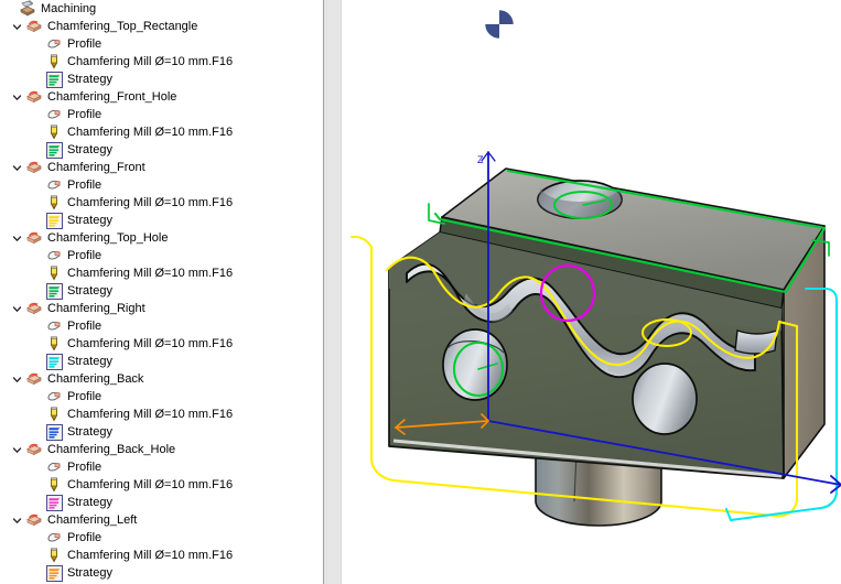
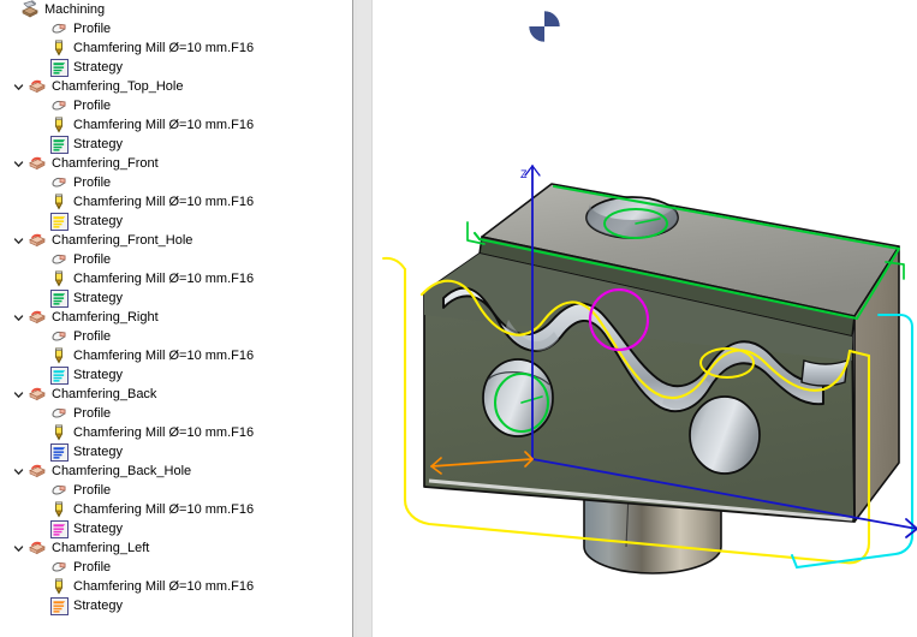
  Machining
- Chamfering_Top_Rectangle
  Profile
  Chamfering Mill Ø=10 mm.F16
  Strategy
- Chamfering_Front_Hole
+ Chamfering_Top_Hole
  Profile
  Chamfering Mill Ø=10 mm.F16
  Strategy
  Chamfering_Front
  Profile
  Chamfering Mill Ø=10 mm.F16
  Strategy
- Chamfering_Top_Hole
+ Chamfering_Front_Hole
  Profile
  Chamfering Mill Ø=10 mm.F16
  Strategy
  Chamfering_Right
  Profile
  Chamfering Mill Ø=10 mm.F16
  Strategy
  Chamfering_Back
  Profile
  Chamfering Mill Ø=10 mm.F16
  Strategy
  Chamfering_Back_Hole
  Profile
  Chamfering Mill Ø=10 mm.F16
  Strategy
  Chamfering_Left
  Profile
  Chamfering Mill Ø=10 mm.F16
  Strategy
  Z
